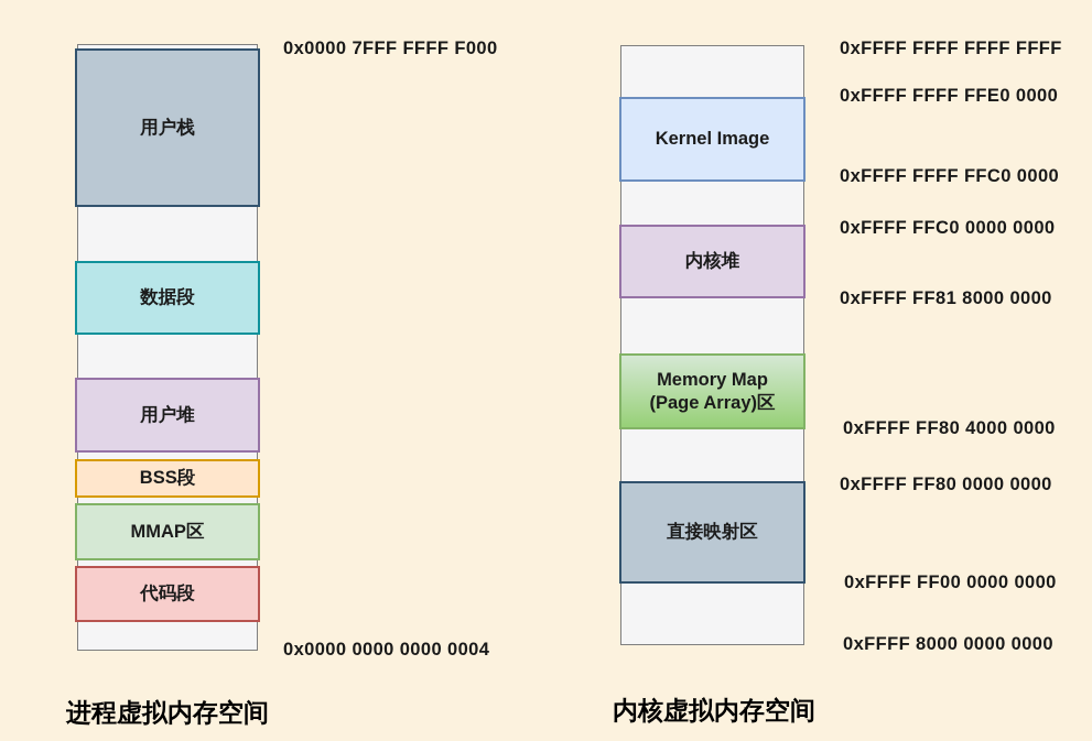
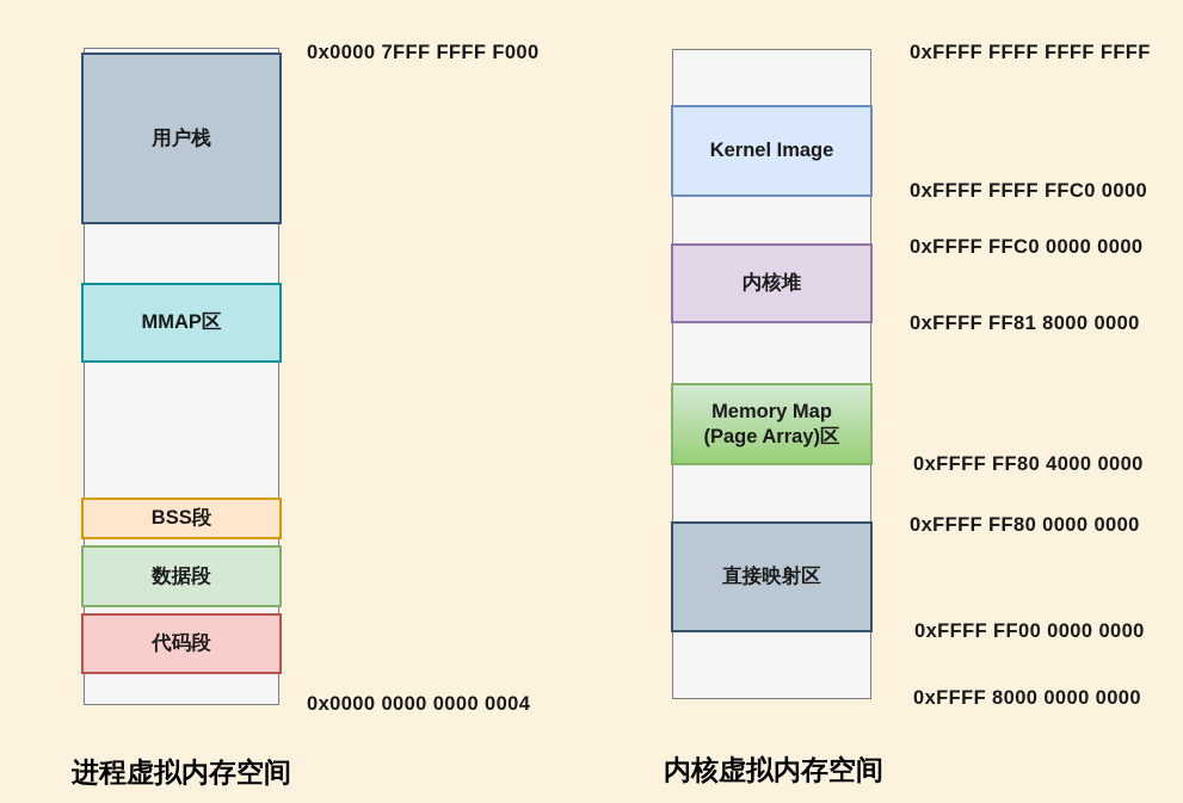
  用户栈
- 数据段
+ MMAP区
- 用户堆
  BSS段
- MMAP区
+ 数据段
  代码段
  0x0000 7FFF FFFF F000
  0x0000 0000 0000 0004
  进程虚拟内存空间
  Kernel Image
  内核堆
  Memory Map
  (Page Array)区
  直接映射区
  0xFFFF FFFF FFFF FFFF
- 0xFFFF FFFF FFE0 0000
  0xFFFF FFFF FFC0 0000
  0xFFFF FFC0 0000 0000
  0xFFFF FF81 8000 0000
  0xFFFF FF80 4000 0000
  0xFFFF FF80 0000 0000
  0xFFFF FF00 0000 0000
  0xFFFF 8000 0000 0000
  内核虚拟内存空间
